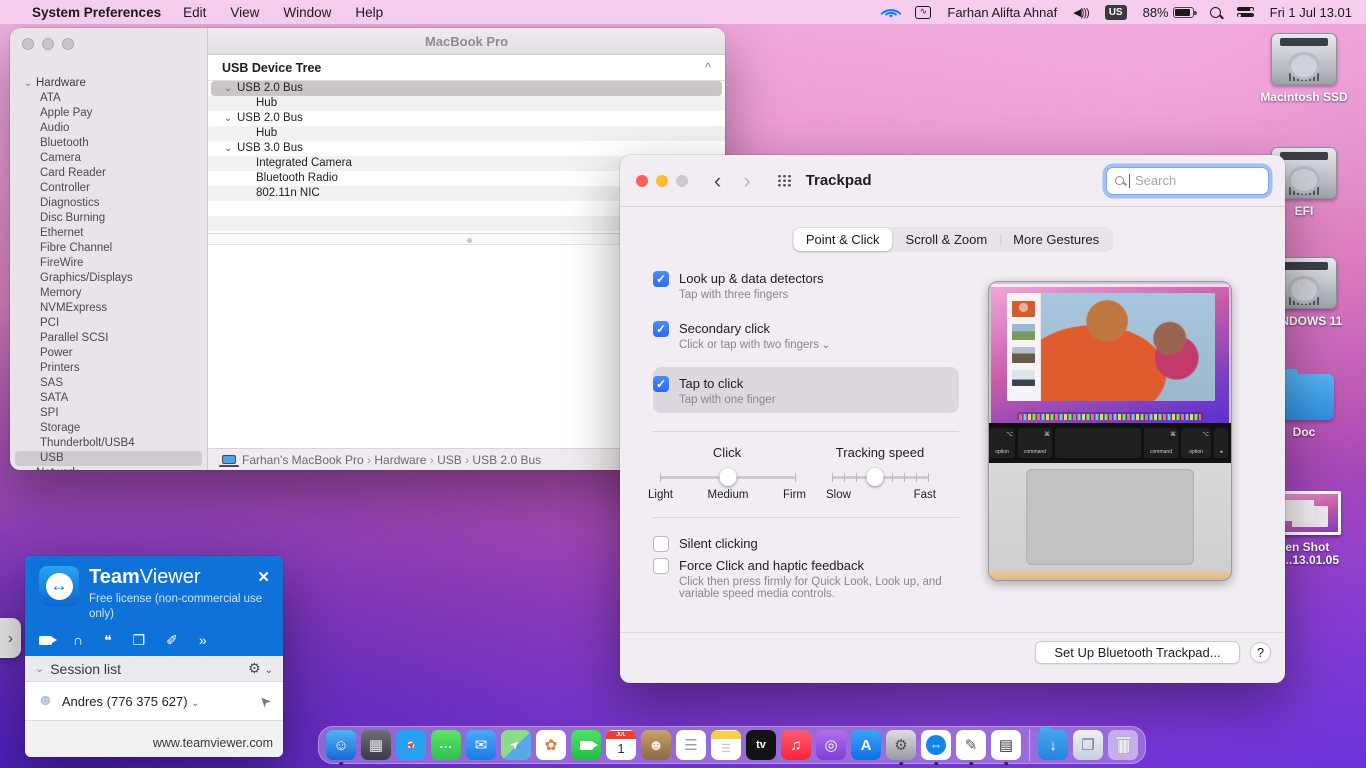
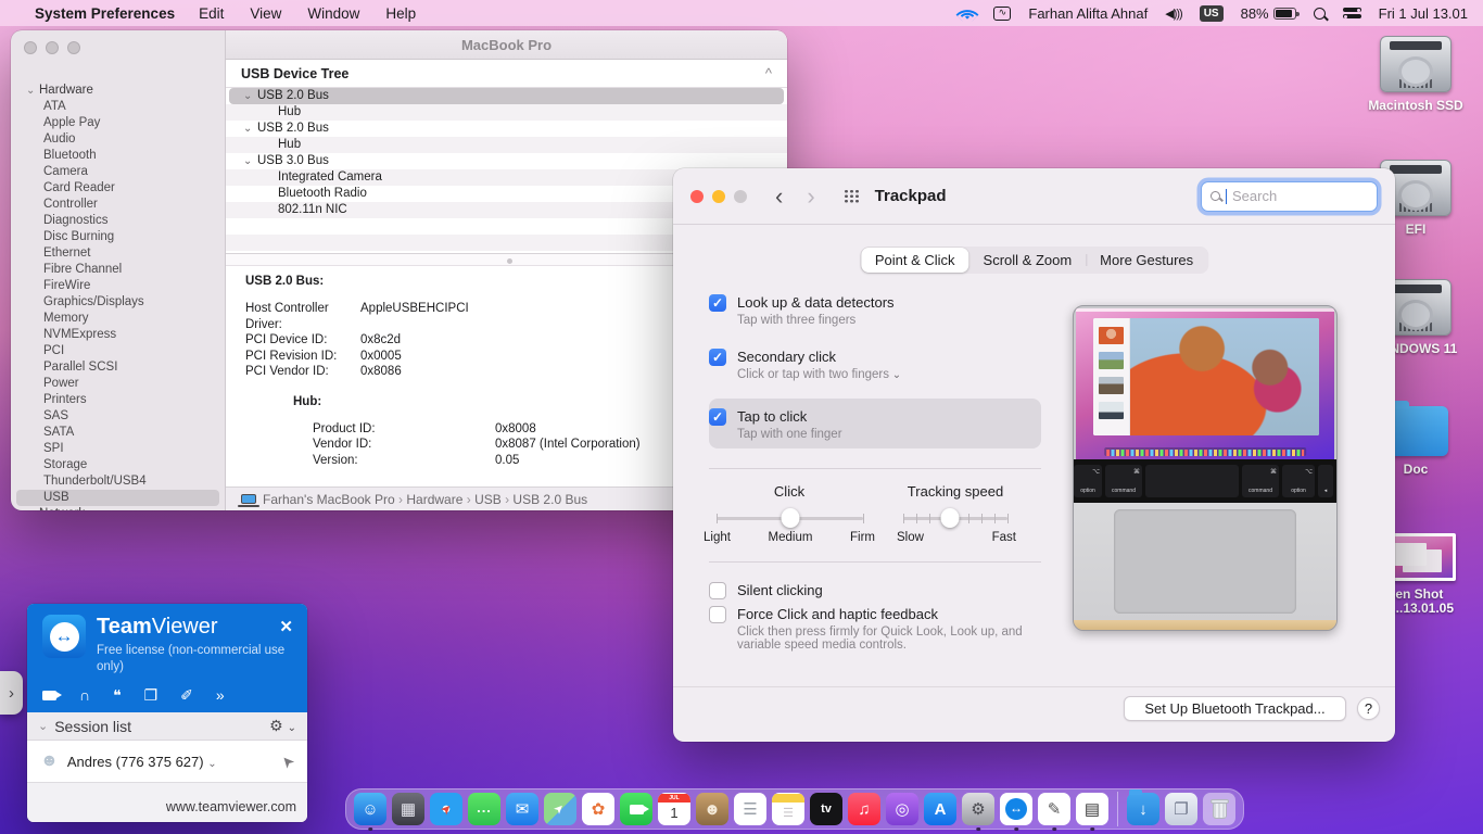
  System Preferences
  Edit View Window Help
  ∿
  Farhan Alifta Ahnaf
  ◀)))
  US
  88%
  Fri 1 Jul 13.01
  Macintosh SSD
  EFI
  Doc
  en Shot
  ..13.01.05
  ⌄ Hardware
  ATA
  Apple Pay
  Audio
  Bluetooth
  Camera
  Card Reader
  Controller
  Diagnostics
  Disc Burning
  Ethernet
  Fibre Channel
  FireWire
  Graphics/Displays
  Memory
  NVMExpress
  PCI
  Parallel SCSI
  Power
  Printers
  SAS
  SATA
  SPI
  Storage
  Thunderbolt/USB4
  USB
  MacBook Pro
  USB Device Tree
  ^
  ⌄ USB 2.0 Bus
  Hub
  ⌄ USB 2.0 Bus
  Hub
  ⌄ USB 3.0 Bus
  Integrated Camera
  Bluetooth Radio
  802.11n NIC
+ USB 2.0 Bus:
+ Host Controller Driver:
+ AppleUSBEHCIPCI
+ PCI Device ID:
+ 0x8c2d
+ PCI Revision ID:
+ 0x0005
+ PCI Vendor ID:
+ 0x8086
+ Hub:
+ Product ID:
+ 0x8008
+ Vendor ID:
+ 0x8087 (Intel Corporation)
+ Version:
+ 0.05
  Farhan's MacBook Pro › Hardware › USB › USB 2.0 Bus
  ‹
  ›
  Trackpad
  Search
  Point & Click
  Scroll & Zoom
  More Gestures
  ✓
  Look up & data detectors
  Tap with three fingers
  ✓
  Secondary click
  Click or tap with two fingers ⌄
  ✓
  Tap to click
  Tap with one finger
  Click
  Light
  Medium
  Firm
  Tracking speed
  Slow
  Fast
  Silent clicking
  Force Click and haptic feedback
  Click then press firmly for Quick Look, Look up, and variable speed media controls.
  Set Up Bluetooth Trackpad...
  ?
  ›
  ↔
  TeamViewer
  Free license (non-commercial use only)
  ✕
  ∩
  ❝
  ❐
  ✐
  »
  ⌄
  Session list
  ⚙ ⌄
  ☻
  Andres (776 375 627) ⌄
  www.teamviewer.com
  ☺
  ▦
  ...
  ✉
  ✿
  1
  ☻
  ☰
  ☰
  tv
  ♫
  ◎
  A
  ⚙
  ↔
  ✎
  ▤
  ↓
  ❐
